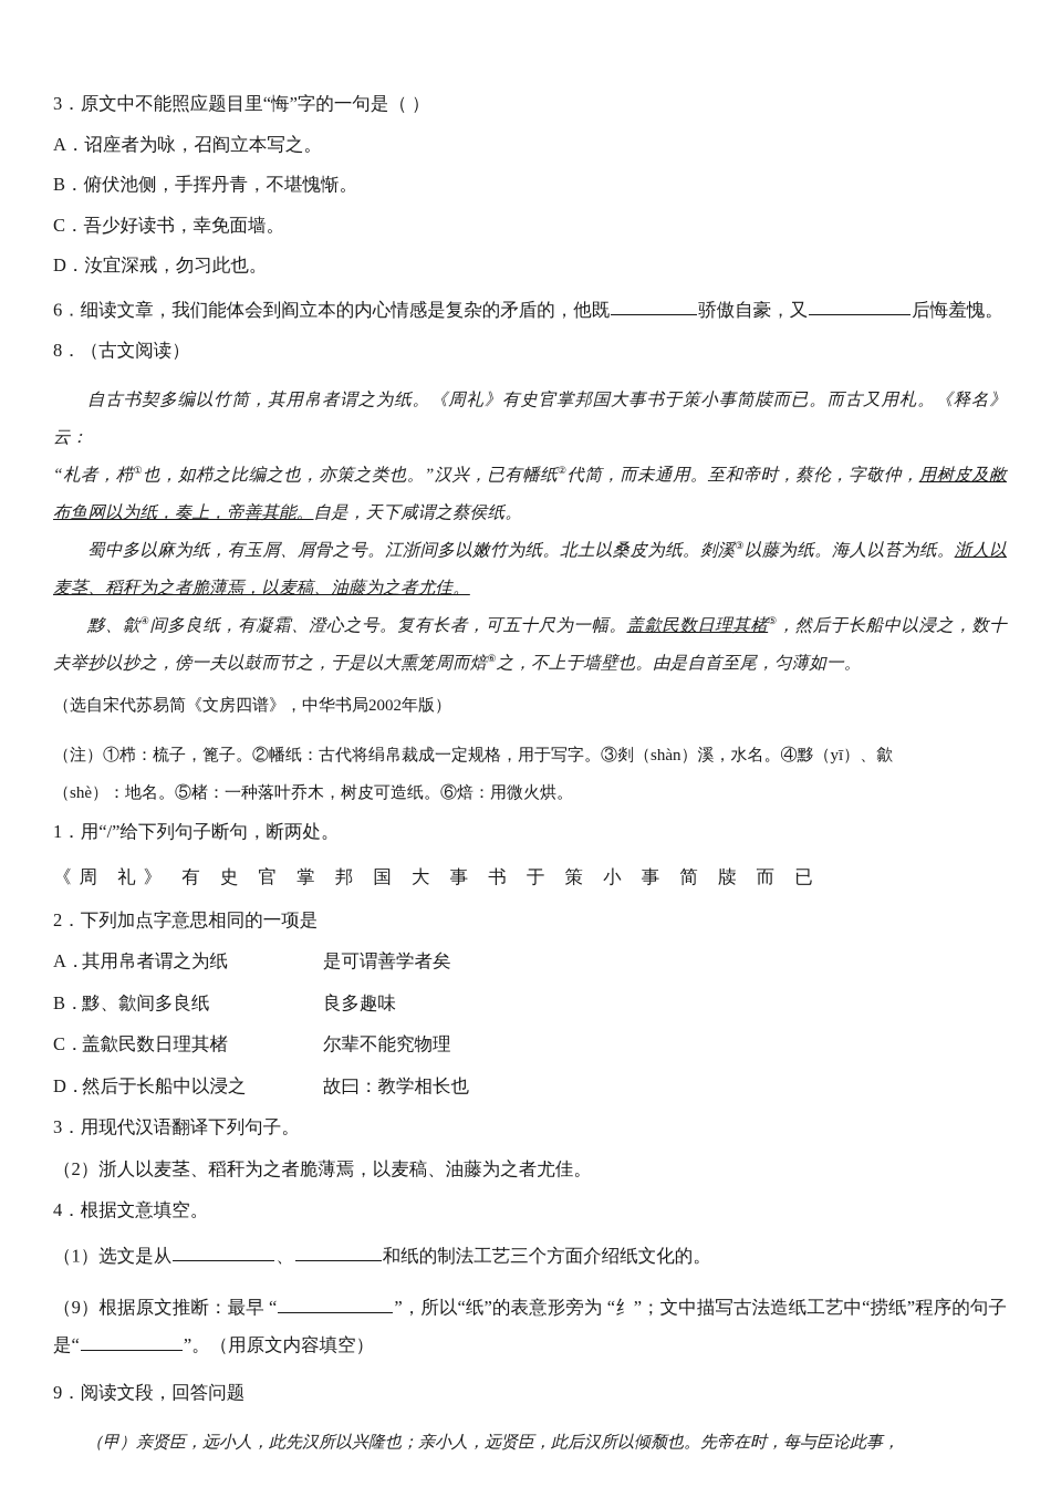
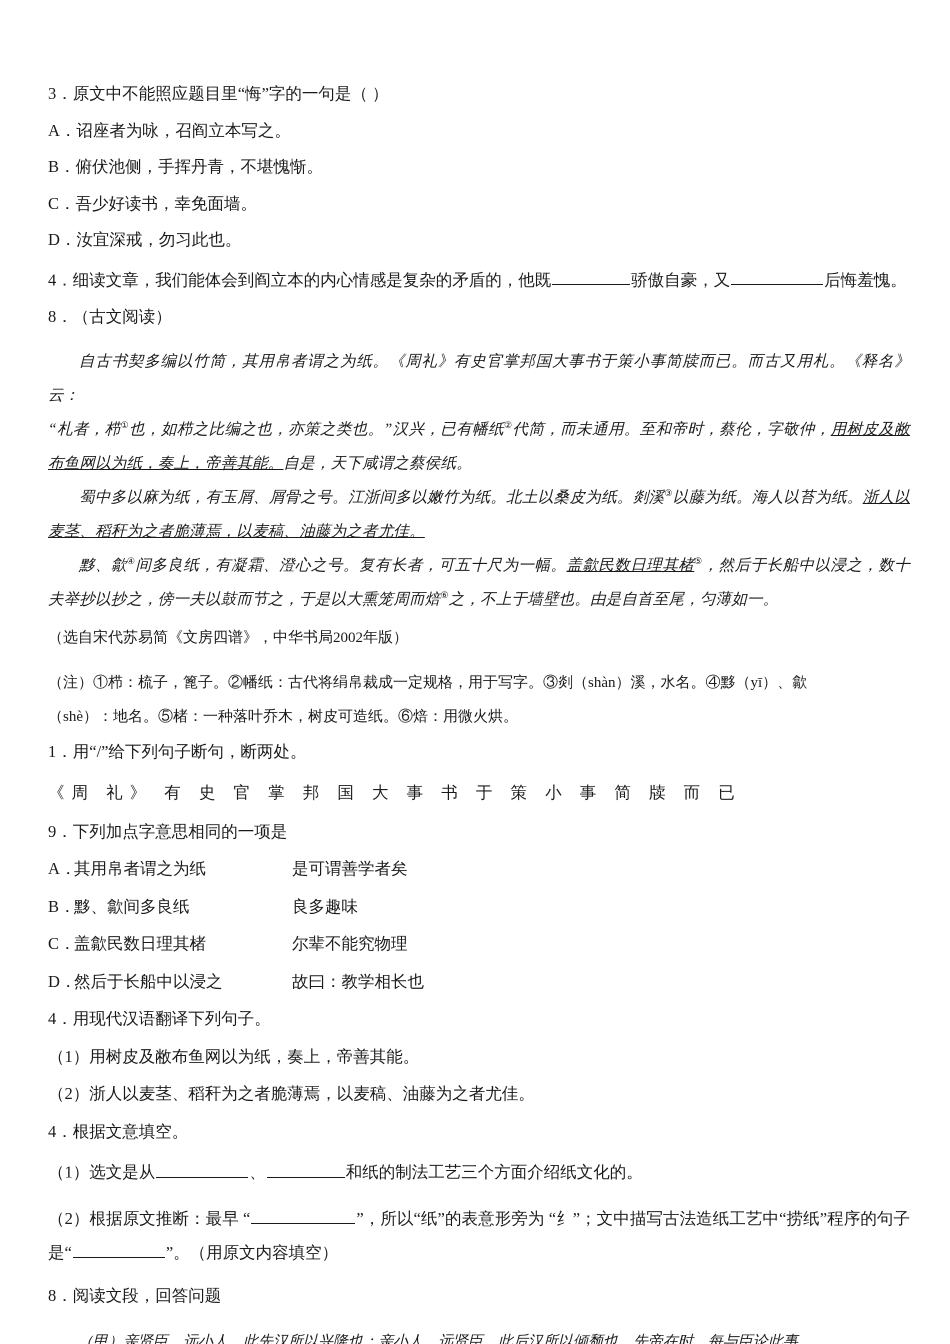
  3．原文中不能照应题目里“悔”字的一句是（ ）
  A．诏座者为咏，召阎立本写之。
  B．俯伏池侧，手挥丹青，不堪愧惭。
  C．吾少好读书，幸免面墙。
  D．汝宜深戒，勿习此也。
- 6．细读文章，我们能体会到阎立本的内心情感是复杂的矛盾的，他既 骄傲自豪，又 后悔羞愧。
+ 4．细读文章，我们能体会到阎立本的内心情感是复杂的矛盾的，他既 骄傲自豪，又 后悔羞愧。
  8．（古文阅读）
  自古书契多编以竹简，其用帛者谓之为纸。《周礼》有史官掌邦国大事书于策小事简牍而已。而古又用札。《释名》云：
  “札者，栉①也，如栉之比编之也，亦策之类也。”汉兴，已有幡纸②代简，而未通用。至和帝时，蔡伦，字敬仲，用树皮及敝布鱼网以为纸，奏上，帝善其能。自是，天下咸谓之蔡侯纸。
  蜀中多以麻为纸，有玉屑、屑骨之号。江浙间多以嫩竹为纸。北土以桑皮为纸。剡溪③以藤为纸。海人以苔为纸。浙人以麦茎、稻秆为之者脆薄焉，以麦稿、油藤为之者尤佳。
  黟、歙④间多良纸，有凝霜、澄心之号。复有长者，可五十尺为一幅。盖歙民数日理其楮⑤，然后于长船中以浸之，数十夫举抄以抄之，傍一夫以鼓而节之，于是以大熏笼周而焙⑥之，不上于墙壁也。由是自首至尾，匀薄如一。
  （选自宋代苏易简《文房四谱》，中华书局2002年版）
  （注）①栉：梳子，篦子。②幡纸：古代将绢帛裁成一定规格，用于写字。③剡（shàn）溪，水名。④黟（yī）、歙
  （shè）：地名。⑤楮：一种落叶乔木，树皮可造纸。⑥焙：用微火烘。
  1．用“/”给下列句子断句，断两处。
  《周 礼》 有 史 官 掌 邦 国 大 事 书 于 策 小 事 简 牍 而 已
- 2．下列加点字意思相同的一项是
+ 9．下列加点字意思相同的一项是
  A．其用帛者谓之为纸 是可谓善学者矣
  B．黟、歙间多良纸 良多趣味
  C．盖歙民数日理其楮 尔辈不能究物理
  D．然后于长船中以浸之 故曰：教学相长也
- 3．用现代汉语翻译下列句子。
+ 4．用现代汉语翻译下列句子。
+ （1）用树皮及敝布鱼网以为纸，奏上，帝善其能。
  （2）浙人以麦茎、稻秆为之者脆薄焉，以麦稿、油藤为之者尤佳。
  4．根据文意填空。
  （1）选文是从 、 和纸的制法工艺三个方面介绍纸文化的。
- （9）根据原文推断：最早 “ ”，所以“纸”的表意形旁为 “纟”；文中描写古法造纸工艺中“捞纸”程序的句子是“ ”。（用原文内容填空）
+ （2）根据原文推断：最早 “ ”，所以“纸”的表意形旁为 “纟”；文中描写古法造纸工艺中“捞纸”程序的句子是“ ”。（用原文内容填空）
- 9．阅读文段，回答问题
+ 8．阅读文段，回答问题
  （甲）亲贤臣，远小人，此先汉所以兴隆也；亲小人，远贤臣，此后汉所以倾颓也。先帝在时，每与臣论此事，
